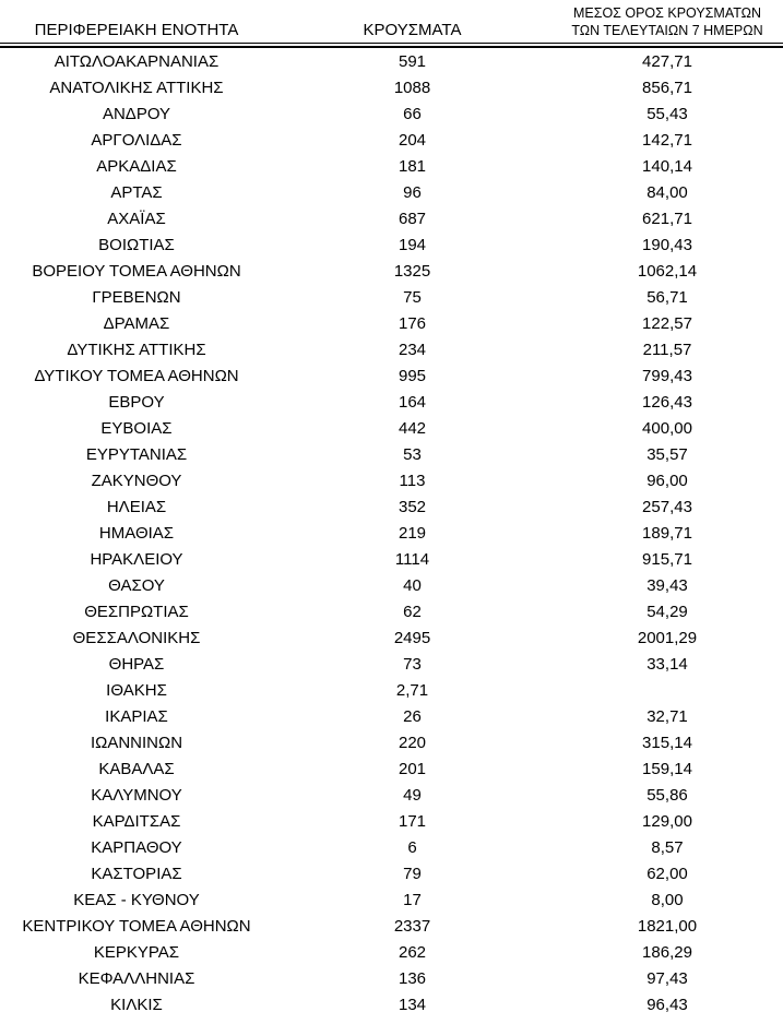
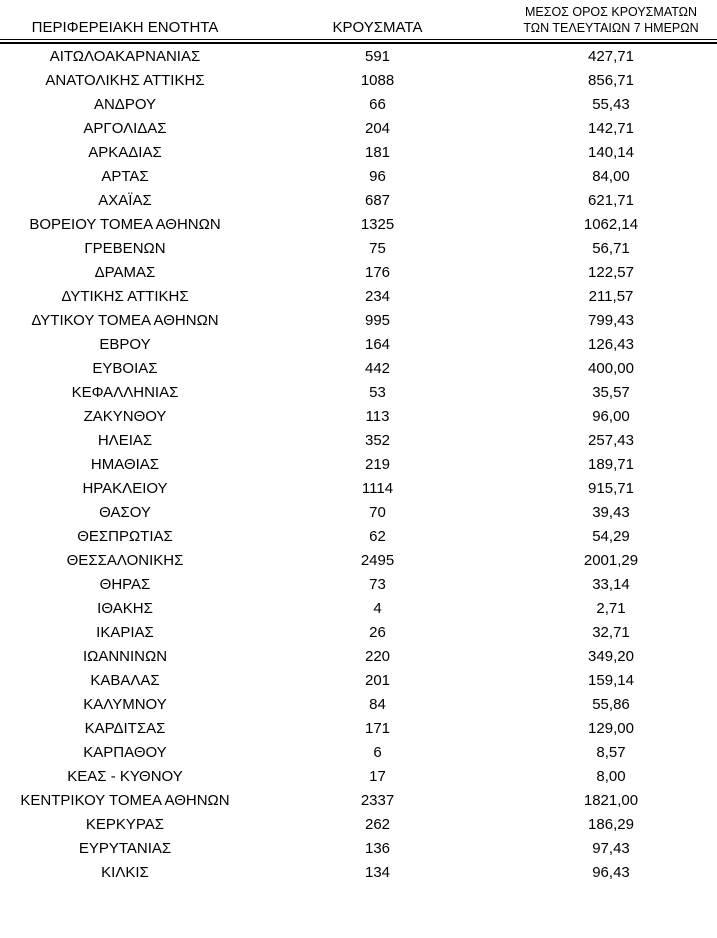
  ΠΕΡΙΦΕΡΕΙΑΚΗ ΕΝΟΤΗΤΑ
  ΚΡΟΥΣΜΑΤΑ
  ΜΕΣΟΣ ΟΡΟΣ ΚΡΟΥΣΜΑΤΩΝ
  ΤΩΝ ΤΕΛΕΥΤΑΙΩΝ 7 ΗΜΕΡΩΝ
  ΑΙΤΩΛΟΑΚΑΡΝΑΝΙΑΣ
  591
  427,71
  ΑΝΑΤΟΛΙΚΗΣ ΑΤΤΙΚΗΣ
  1088
  856,71
  ΑΝΔΡΟΥ
  66
  55,43
  ΑΡΓΟΛΙΔΑΣ
  204
  142,71
  ΑΡΚΑΔΙΑΣ
  181
  140,14
  ΑΡΤΑΣ
  96
  84,00
  ΑΧΑΪΑΣ
  687
  621,71
- ΒΟΙΩΤΙΑΣ
- 194
- 190,43
  ΒΟΡΕΙΟΥ ΤΟΜΕΑ ΑΘΗΝΩΝ
  1325
  1062,14
  ΓΡΕΒΕΝΩΝ
  75
  56,71
  ΔΡΑΜΑΣ
  176
  122,57
  ΔΥΤΙΚΗΣ ΑΤΤΙΚΗΣ
  234
  211,57
  ΔΥΤΙΚΟΥ ΤΟΜΕΑ ΑΘΗΝΩΝ
  995
  799,43
  ΕΒΡΟΥ
  164
  126,43
  ΕΥΒΟΙΑΣ
  442
  400,00
- ΕΥΡΥΤΑΝΙΑΣ
+ ΚΕΦΑΛΛΗΝΙΑΣ
  53
  35,57
  ΖΑΚΥΝΘΟΥ
  113
  96,00
  ΗΛΕΙΑΣ
  352
  257,43
  ΗΜΑΘΙΑΣ
  219
  189,71
  ΗΡΑΚΛΕΙΟΥ
  1114
  915,71
  ΘΑΣΟΥ
- 40
+ 70
  39,43
  ΘΕΣΠΡΩΤΙΑΣ
  62
  54,29
  ΘΕΣΣΑΛΟΝΙΚΗΣ
  2495
  2001,29
  ΘΗΡΑΣ
  73
  33,14
  ΙΘΑΚΗΣ
+ 4
  2,71
  ΙΚΑΡΙΑΣ
  26
  32,71
  ΙΩΑΝΝΙΝΩΝ
  220
- 315,14
+ 349,20
  ΚΑΒΑΛΑΣ
  201
  159,14
  ΚΑΛΥΜΝΟΥ
- 49
+ 84
  55,86
  ΚΑΡΔΙΤΣΑΣ
  171
  129,00
  ΚΑΡΠΑΘΟΥ
  6
  8,57
- ΚΑΣΤΟΡΙΑΣ
- 79
- 62,00
  ΚΕΑΣ - ΚΥΘΝΟΥ
  17
  8,00
  ΚΕΝΤΡΙΚΟΥ ΤΟΜΕΑ ΑΘΗΝΩΝ
  2337
  1821,00
  ΚΕΡΚΥΡΑΣ
  262
  186,29
- ΚΕΦΑΛΛΗΝΙΑΣ
+ ΕΥΡΥΤΑΝΙΑΣ
  136
  97,43
  ΚΙΛΚΙΣ
  134
  96,43
